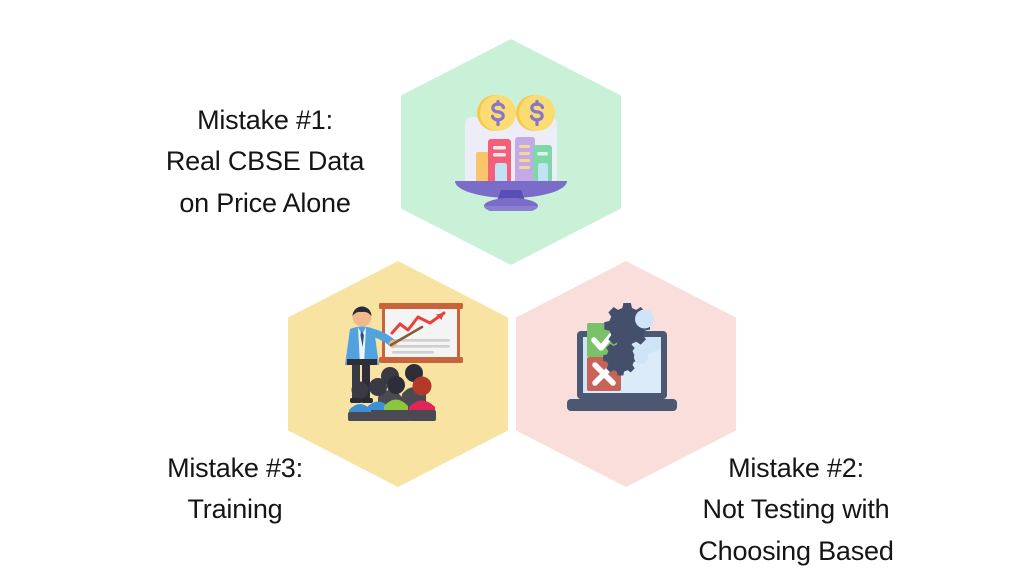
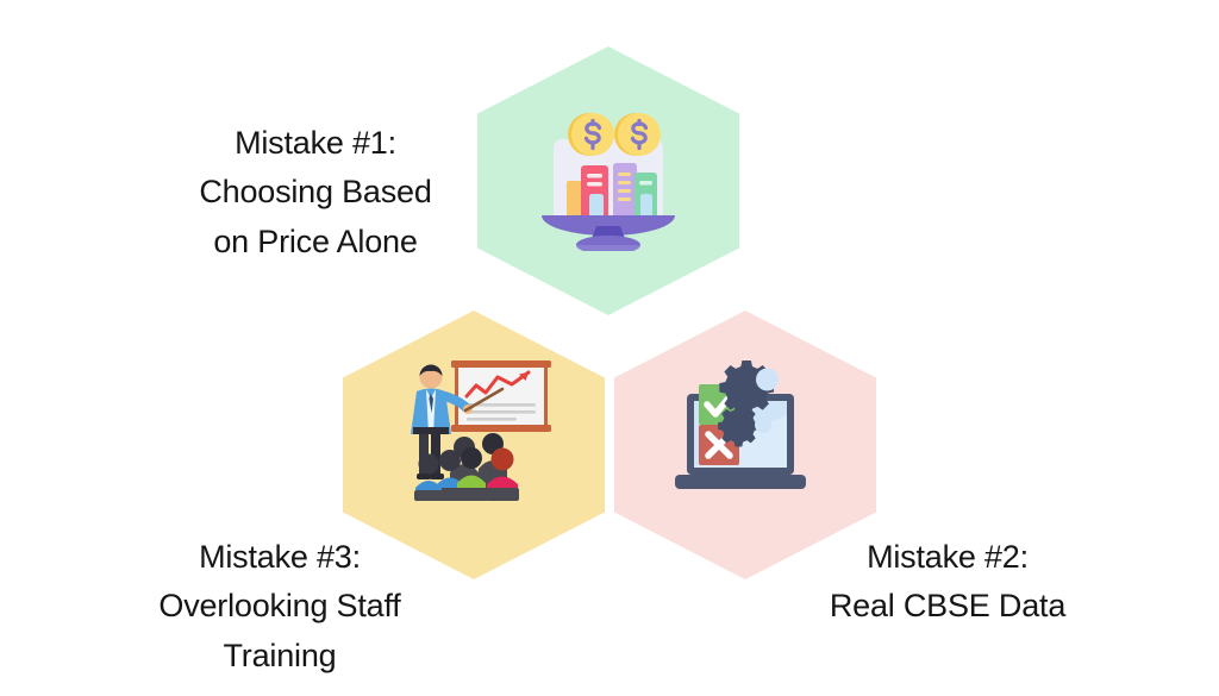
  Mistake #1:
- Real CBSE Data
+ Choosing Based
  on Price Alone
  Mistake #3:
+ Overlooking Staff
  Training
  Mistake #2:
- Not Testing with
- Choosing Based
+ Real CBSE Data
